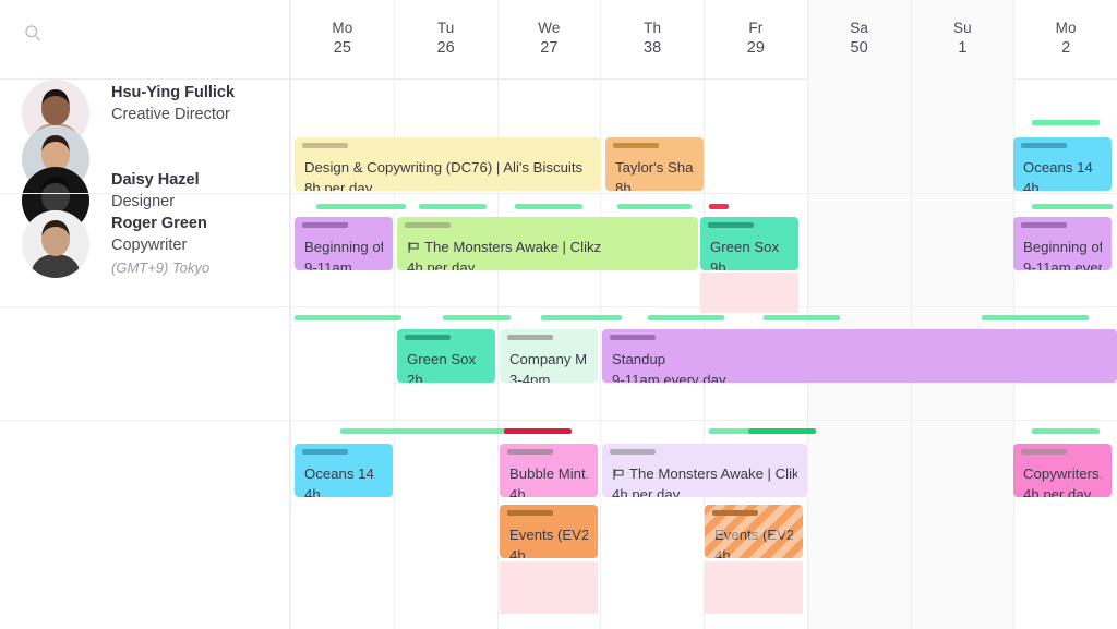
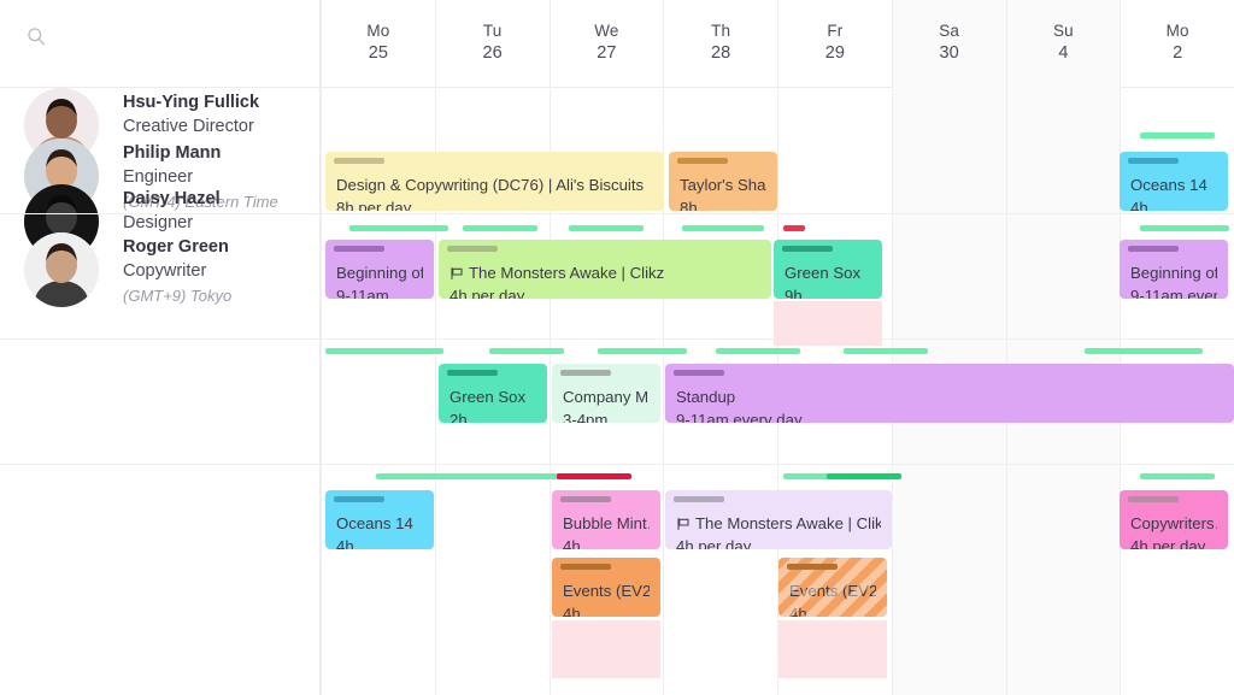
  Mo
  25
  Tu
  26
  We
  27
  Th
- 38
+ 28
  Fr
  29
  Sa
- 50
+ 30
  Su
- 1
+ 4
  Mo
  2
  Hsu-Ying Fullick
  Creative Director
+ Philip Mann
+ Engineer
+ (GMT-4) Eastern Time
  Daisy Hazel
  Designer
  Roger Green
  Copywriter
  (GMT+9) Tokyo
  Design & Copywriting (DC76) | Ali's Biscuits
  8h per day
  Taylor's Sha
  8h
  Oceans 14
  4h
  Beginning of
  9-11am
  The Monsters Awake | Clikz
  4h per day
  Green Sox
  9h
  Beginning of
  9-11am ever
  Green Sox
  2h
  Company M
  3-4pm
  Standup
  9-11am every day
  Oceans 14
  4h
  Bubble Mint
  4h
  The Monsters Awake | Clik
  4h per day
  Events (EV2
  4h
  Copywriters
  4h per day
